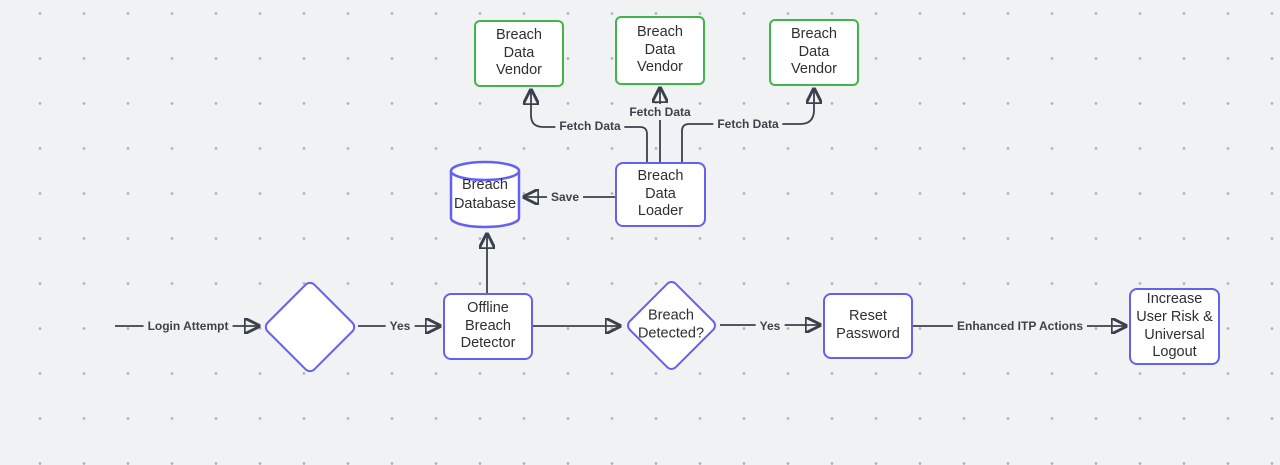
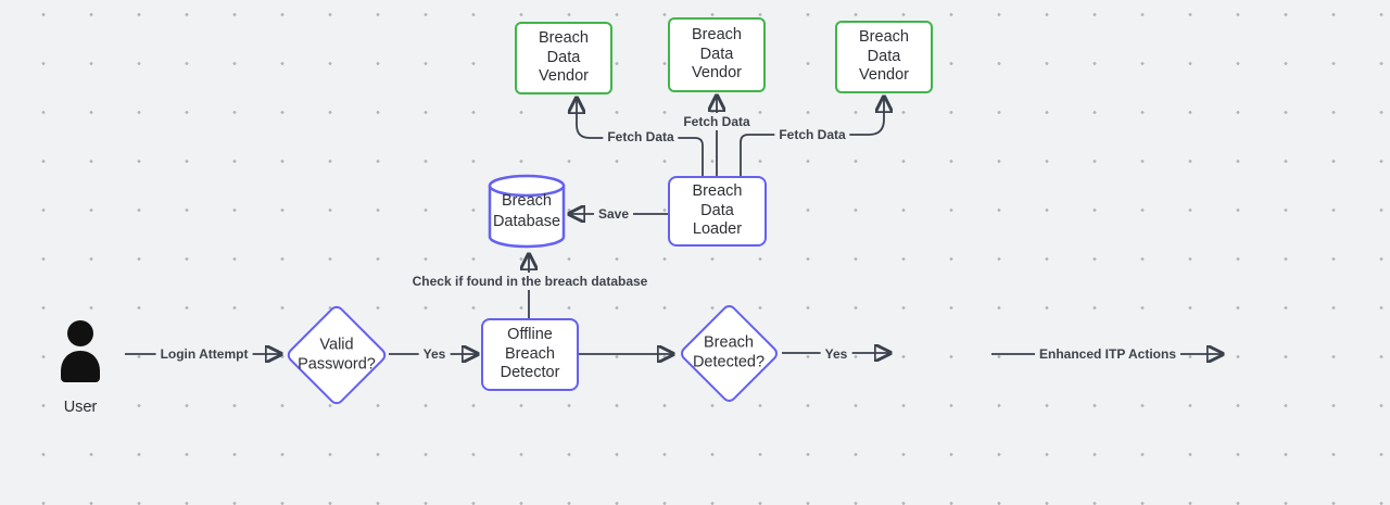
  Breach
  Data
  Vendor
  Breach
  Data
  Vendor
  Breach
  Data
  Vendor
  Breach
  Database
  Breach
  Data
  Loader
+ User
+ Valid
+ Password?
  Offline
  Breach
  Detector
  Breach
  Detected?
- Reset
- Password
- Increase
- User Risk &
- Universal
- Logout
  Login Attempt
  Yes
  Yes
  Enhanced ITP Actions
+ Check if found in the breach database
  Save
  Fetch Data
  Fetch Data
  Fetch Data
